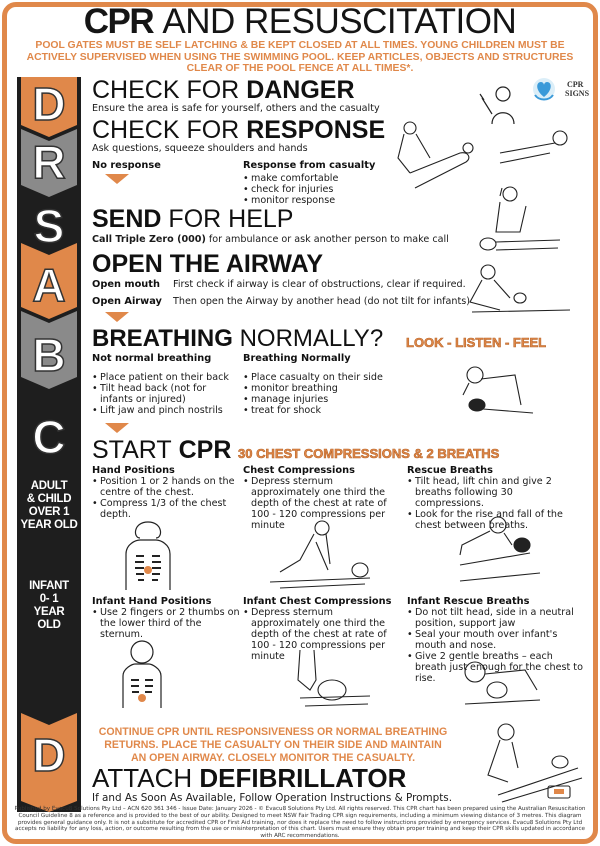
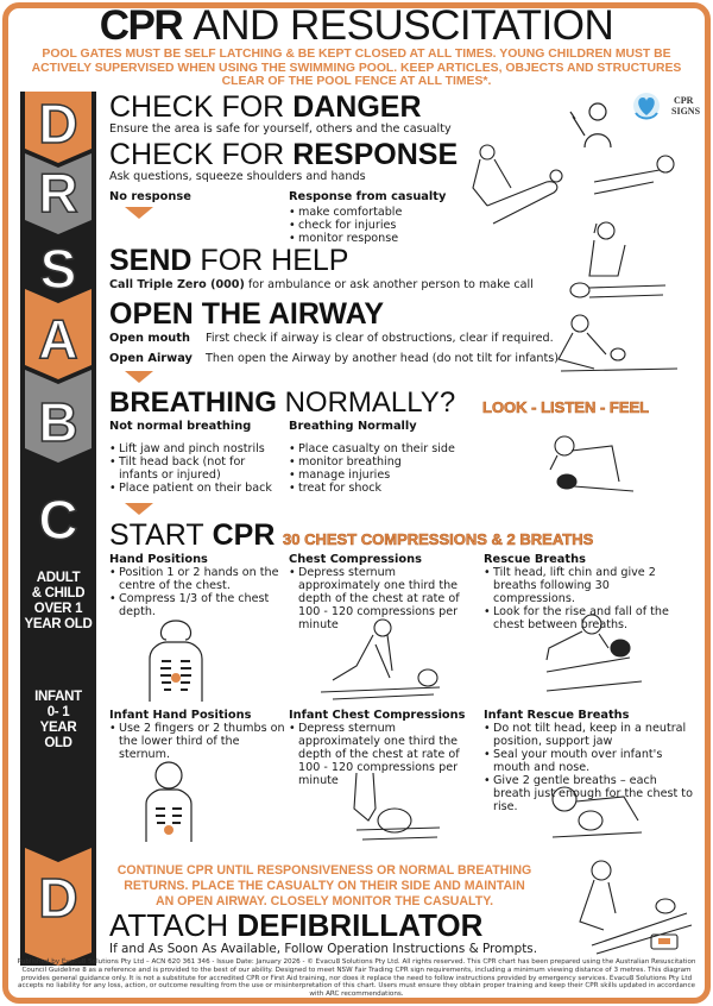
  CPR AND RESUSCITATION
  POOL GATES MUST BE SELF LATCHING & BE KEPT CLOSED AT ALL TIMES. YOUNG CHILDREN MUST BE ACTIVELY SUPERVISED WHEN USING THE SWIMMING POOL. KEEP ARTICLES, OBJECTS AND STRUCTURES CLEAR OF THE POOL FENCE AT ALL TIMES*.
  CPR
  SIGNS
  D
  R
  S
  A
  B
  C
  ADULT
  & CHILD
  OVER 1
  YEAR OLD
  INFANT
  0- 1
  YEAR
  OLD
  D
  CHECK FOR DANGER
  Ensure the area is safe for yourself, others and the casualty
  CHECK FOR RESPONSE
  Ask questions, squeeze shoulders and hands
  No response
  Response from casualty
  make comfortable
  check for injuries
  monitor response
  SEND FOR HELP
  Call Triple Zero (000) for ambulance or ask another person to make call
  OPEN THE AIRWAY
  Open mouth
  First check if airway is clear of obstructions, clear if required.
  Open Airway
  Then open the Airway by another head (do not tilt for infants)
  BREATHING NORMALLY?
  LOOK - LISTEN - FEEL
  Not normal breathing
- Place patient on their back
+ Lift jaw and pinch nostrils
  Tilt head back (not for infants or injured)
- Lift jaw and pinch nostrils
+ Place patient on their back
  Breathing Normally
  Place casualty on their side
  monitor breathing
  manage injuries
  treat for shock
  START CPR
  30 CHEST COMPRESSIONS & 2 BREATHS
  Hand Positions
  Position 1 or 2 hands on the centre of the chest.
  Compress 1/3 of the chest depth.
  Chest Compressions
  Depress sternum approximately one third the depth of the chest at rate of 100 - 120 compressions per minute
  Rescue Breaths
  Tilt head, lift chin and give 2 breaths following 30 compressions.
  Look for the rise and fall of the chest between breaths.
  Infant Hand Positions
  Use 2 fingers or 2 thumbs on the lower third of the sternum.
  Infant Chest Compressions
  Depress sternum approximately one third the depth of the chest at rate of 100 - 120 compressions per minute
  Infant Rescue Breaths
- Do not tilt head, side in a neutral position, support jaw
+ Do not tilt head, keep in a neutral position, support jaw
  Seal your mouth over infant's mouth and nose.
  Give 2 gentle breaths – each breath just enough for the chest to rise.
  CONTINUE CPR UNTIL RESPONSIVENESS OR NORMAL BREATHING RETURNS. PLACE THE CASUALTY ON THEIR SIDE AND MAINTAIN AN OPEN AIRWAY. CLOSELY MONITOR THE CASUALTY.
  ATTACH DEFIBRILLATOR
  If and As Soon As Available, Follow Operation Instructions & Prompts.
